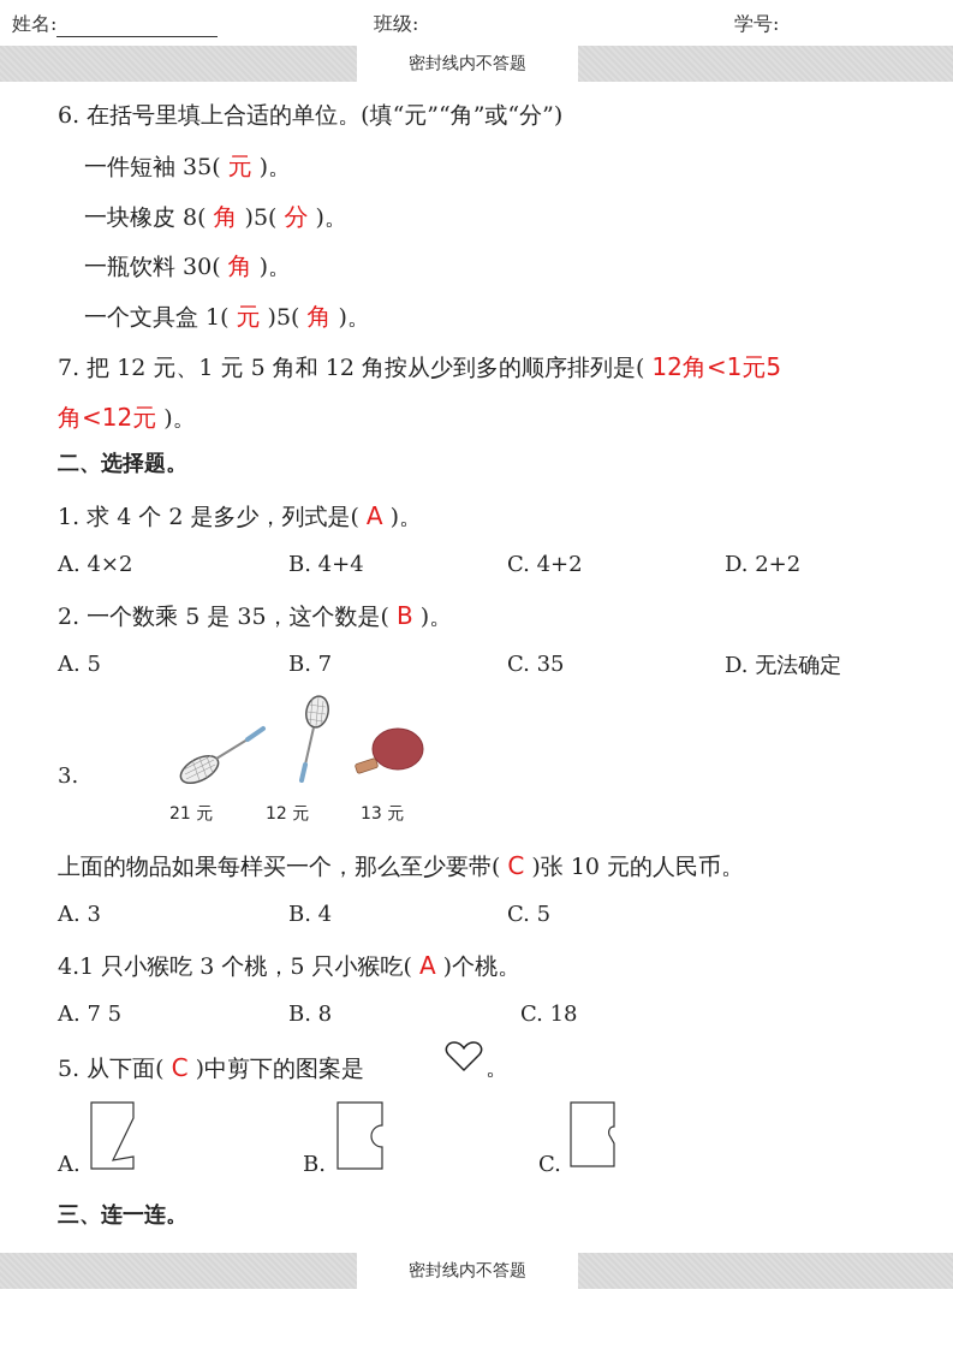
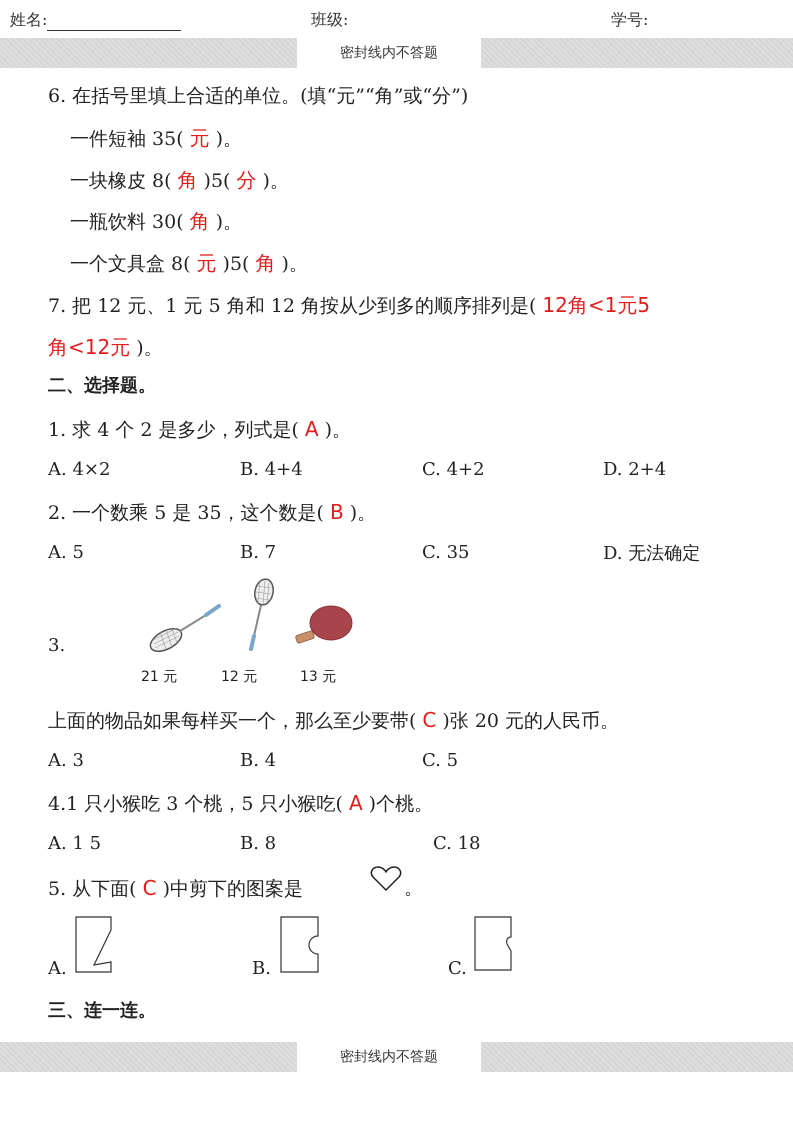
  姓名:
  班级:
  学号:
  密封线内不答题
  6. 在括号里填上合适的单位。(填“元”“角”或“分”)
  一件短袖 35( 元 )。
  一块橡皮 8( 角 )5( 分 )。
  一瓶饮料 30( 角 )。
- 一个文具盒 1( 元 )5( 角 )。
+ 一个文具盒 8( 元 )5( 角 )。
  7. 把 12 元、1 元 5 角和 12 角按从少到多的顺序排列是( 12角<1元5
  角<12元 )。
  二、选择题。
  1. 求 4 个 2 是多少，列式是( A )。
  A. 4×2
  B. 4+4
  C. 4+2
- D. 2+2
+ D. 2+4
  2. 一个数乘 5 是 35，这个数是( B )。
  A. 5
  B. 7
  C. 35
  D. 无法确定
  3.
  21 元
  12 元
  13 元
- 上面的物品如果每样买一个，那么至少要带( C )张 10 元的人民币。
+ 上面的物品如果每样买一个，那么至少要带( C )张 20 元的人民币。
  A. 3
  B. 4
  C. 5
  4.1 只小猴吃 3 个桃，5 只小猴吃( A )个桃。
- A. 7 5
+ A. 1 5
  B. 8
  C. 18
  5. 从下面( C )中剪下的图案是
  。
  A.
  B.
  C.
  三、连一连。
  密封线内不答题
